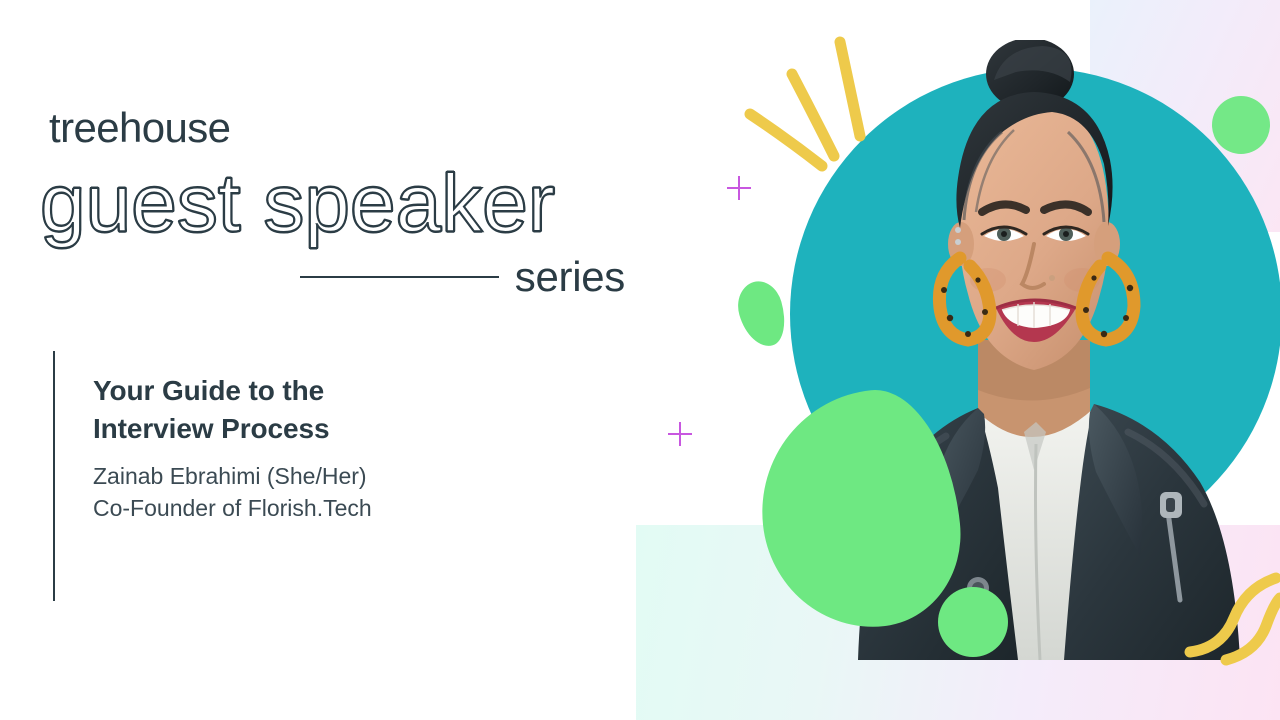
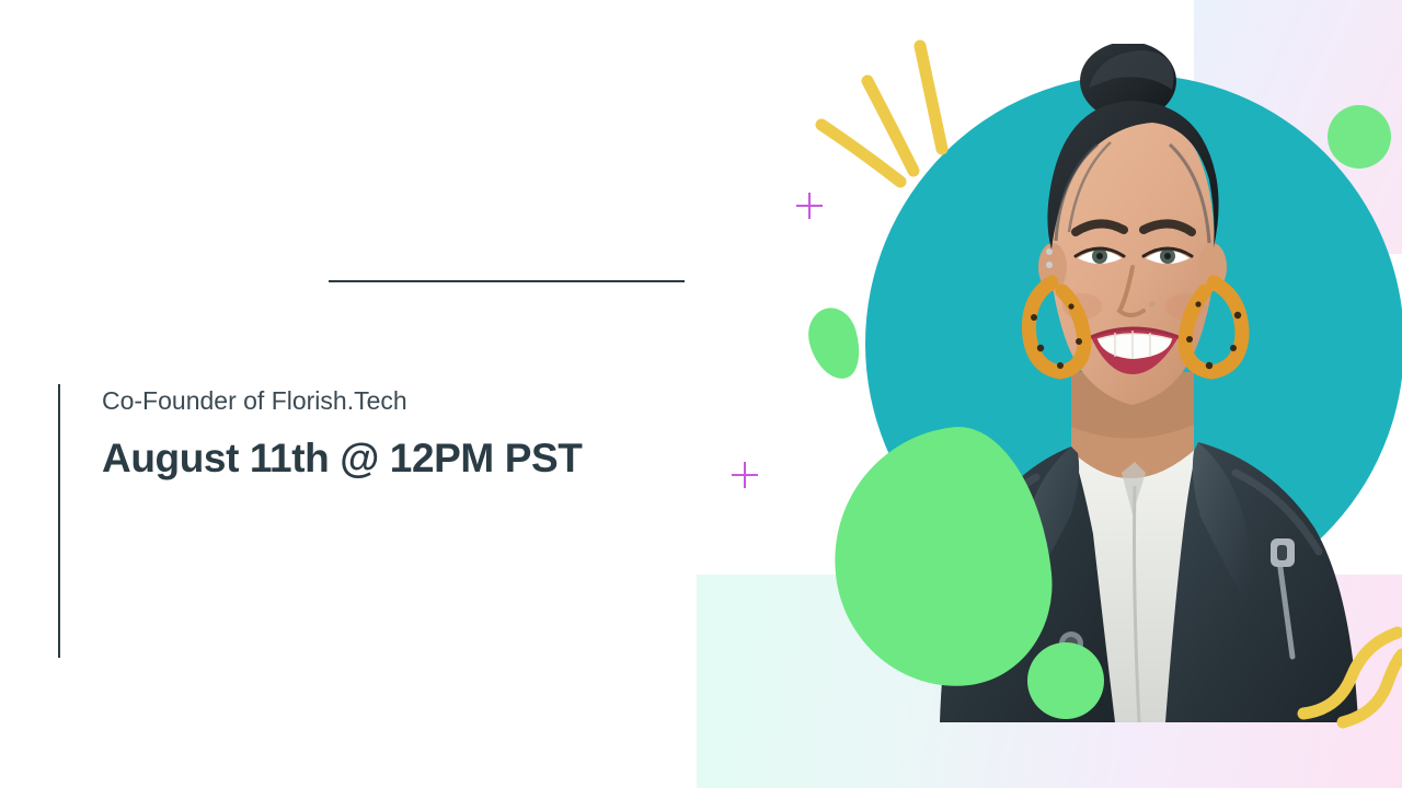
- treehouse
- guest speaker
- series
- Your Guide to the
- Interview Process
- Zainab Ebrahimi (She/Her)
  Co-Founder of Florish.Tech
+ August 11th @ 12PM PST
